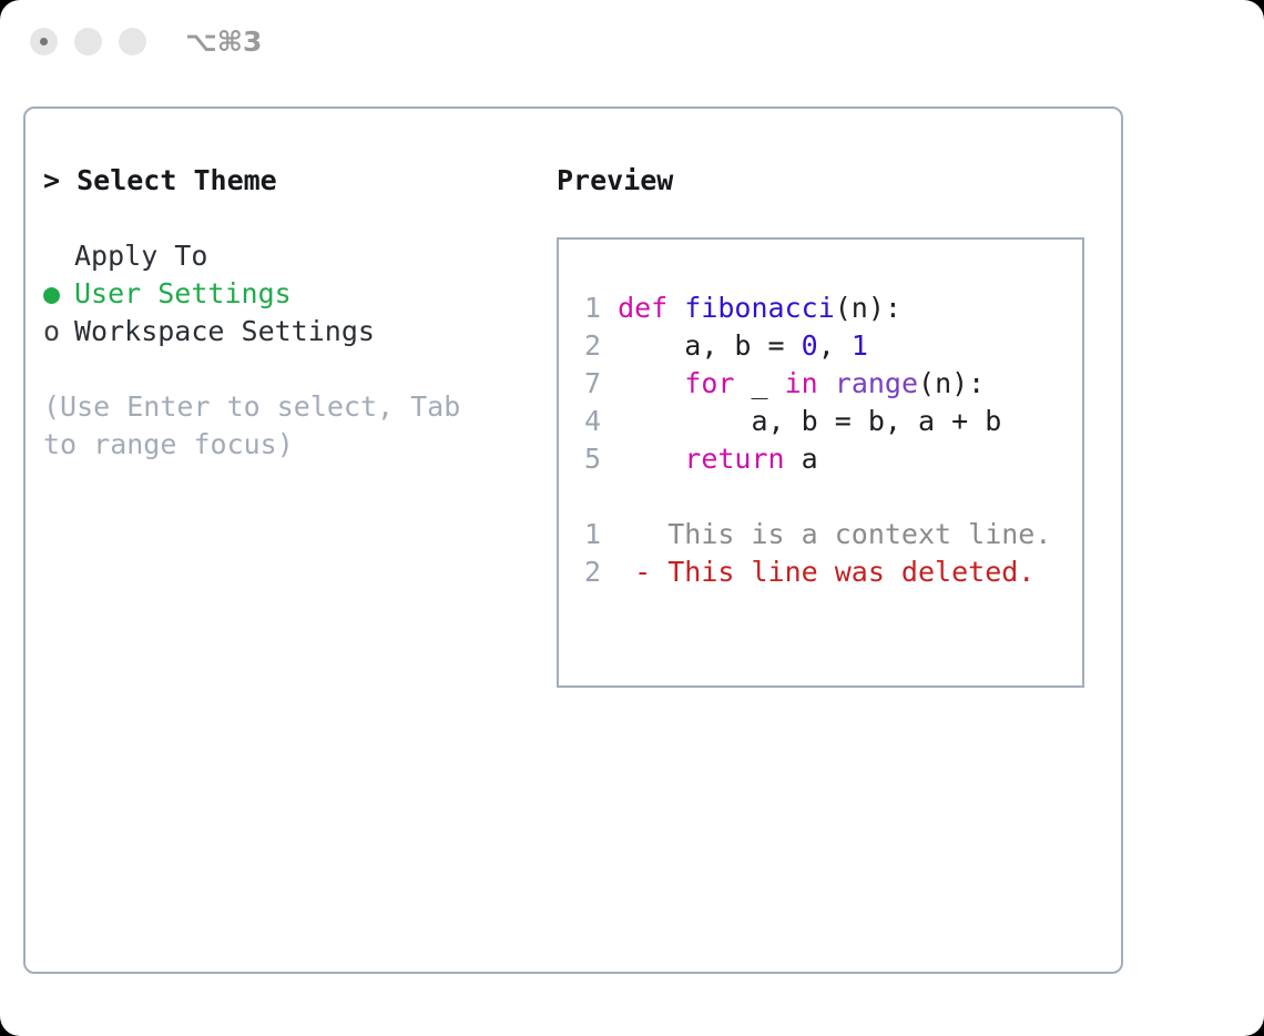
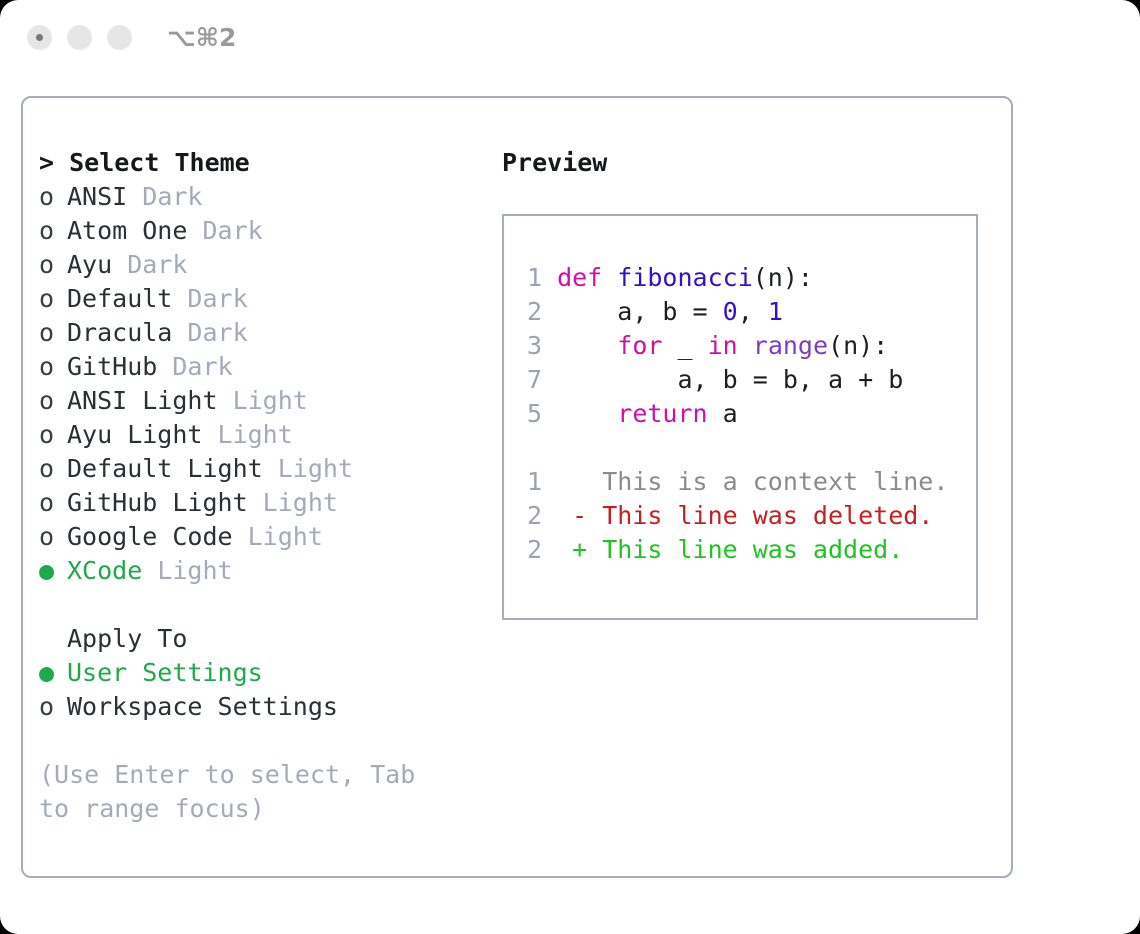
- ⌥⌘3
+ ⌥⌘2
  > Select Theme
+ o ANSI Dark
+ o Atom One Dark
+ o Ayu Dark
+ o Default Dark
+ o Dracula Dark
+ o GitHub Dark
+ o ANSI Light Light
+ o Ayu Light Light
+ o Default Light Light
+ o GitHub Light Light
+ o Google Code Light
+ ● XCode Light
  Apply To
  ● User Settings
  o Workspace Settings
  (Use Enter to select, Tab to range focus)
  Preview
  1 def fibonacci(n):
  2 a, b = 0, 1
- 7 for _ in range(n):
+ 3 for _ in range(n):
- 4 a, b = b, a + b
+ 7 a, b = b, a + b
  5 return a
  1 This is a context line.
  2 - This line was deleted.
+ 2 + This line was added.
